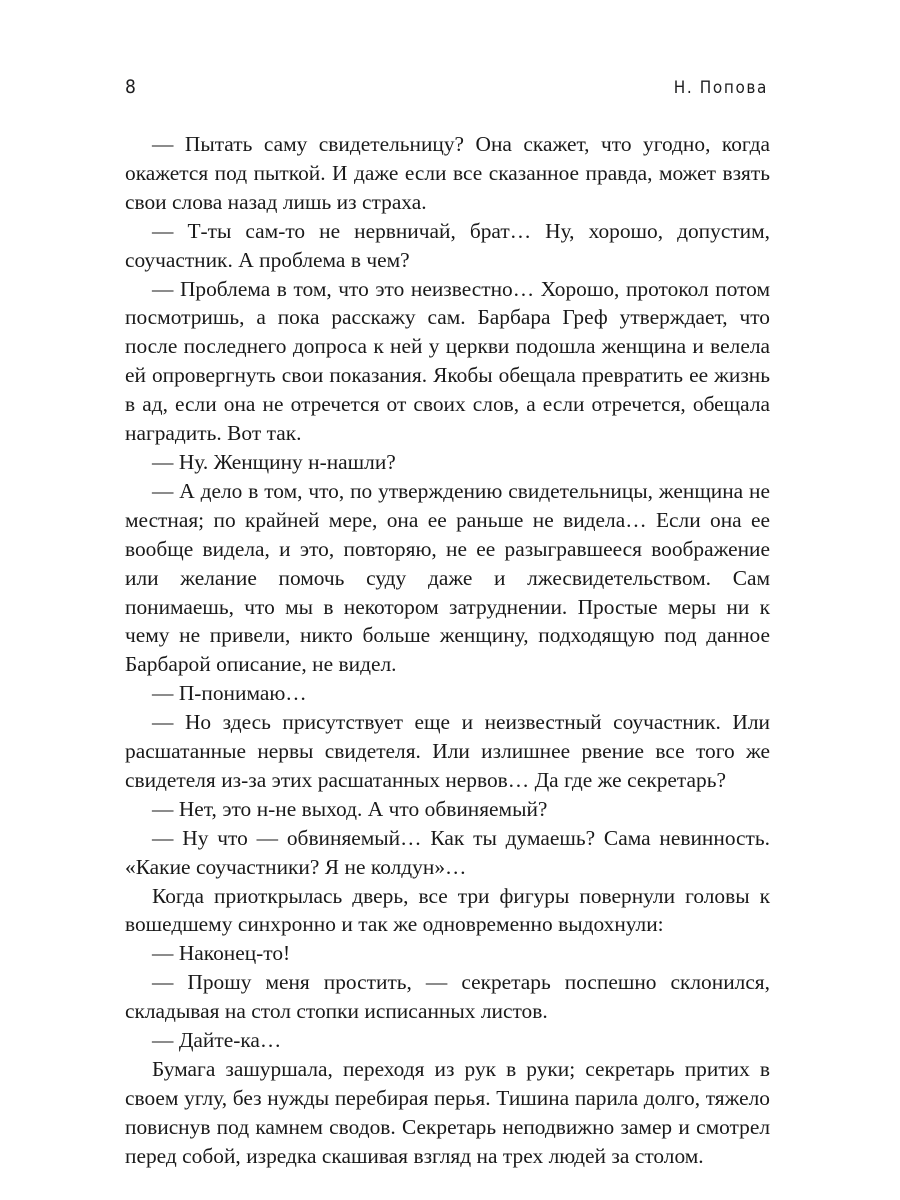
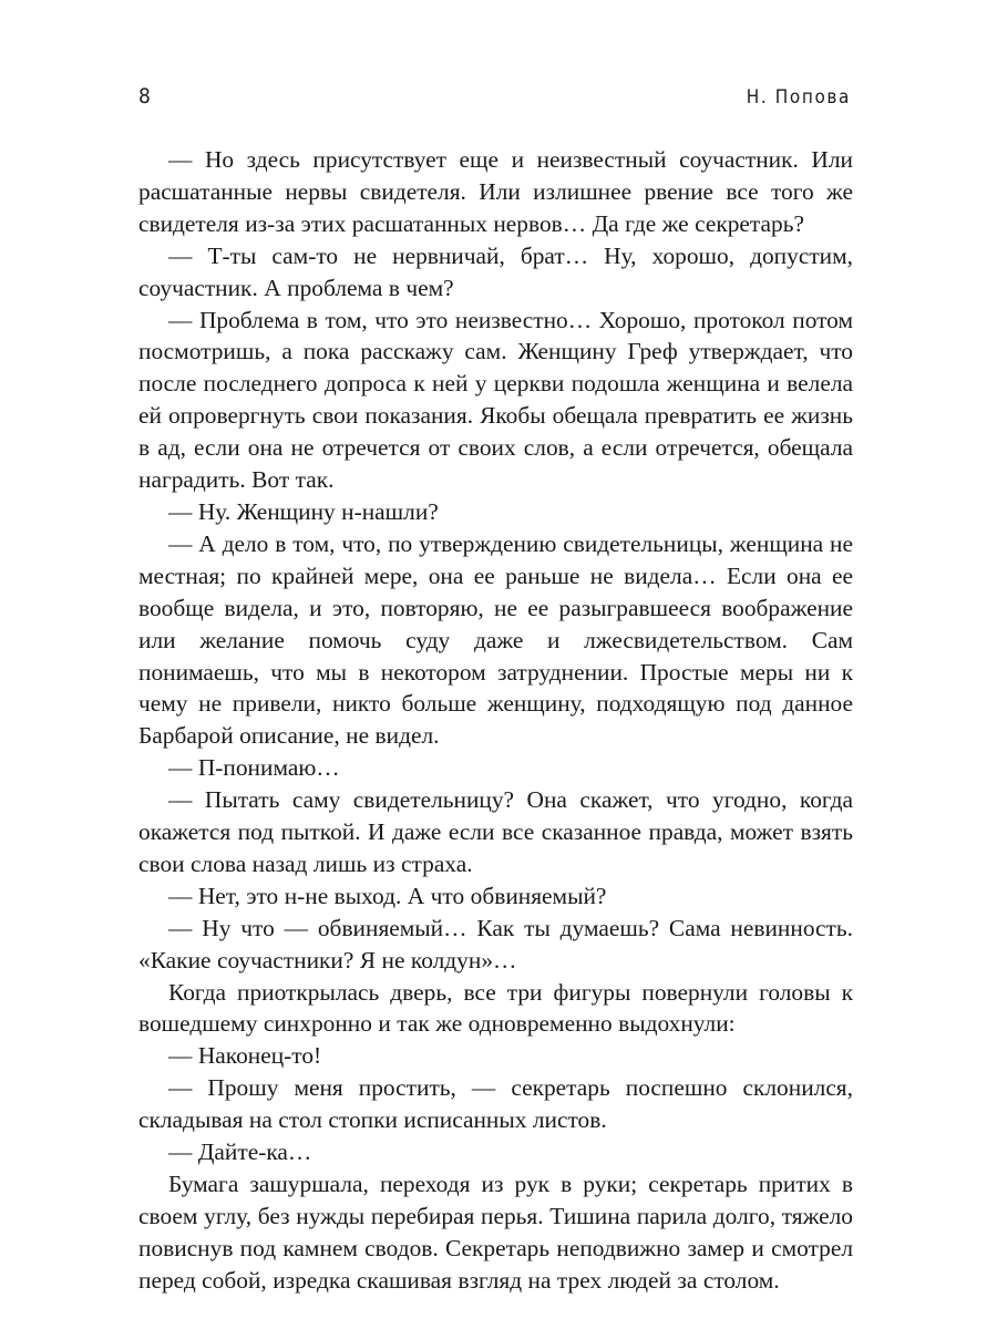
  8
  Н. Попова
- — Пытать саму свидетельницу? Она скажет, что угодно, когда окажется под пыткой. И даже если все сказанное правда, может взять свои слова назад лишь из страха.
+ — Но здесь присутствует еще и неизвестный соучастник. Или расшатанные нервы свидетеля. Или излишнее рвение все того же свидетеля из-за этих расшатанных нервов… Да где же секретарь?
  — Т-ты сам-то не нервничай, брат… Ну, хорошо, допустим, соучастник. А проблема в чем?
- — Проблема в том, что это неизвестно… Хорошо, протокол потом посмотришь, а пока расскажу сам. Барбара Греф утверждает, что после последнего допроса к ней у церкви подошла женщина и велела ей опровергнуть свои показания. Якобы обещала превратить ее жизнь в ад, если она не отречется от своих слов, а если отречется, обещала наградить. Вот так.
+ — Проблема в том, что это неизвестно… Хорошо, протокол потом посмотришь, а пока расскажу сам. Женщину Греф утверждает, что после последнего допроса к ней у церкви подошла женщина и велела ей опровергнуть свои показания. Якобы обещала превратить ее жизнь в ад, если она не отречется от своих слов, а если отречется, обещала наградить. Вот так.
  — Ну. Женщину н-нашли?
  — А дело в том, что, по утверждению свидетельницы, женщина не местная; по крайней мере, она ее раньше не видела… Если она ее вообще видела, и это, повторяю, не ее разыгравшееся воображение или желание помочь суду даже и лжесвидетельством. Сам понимаешь, что мы в некотором затруднении. Простые меры ни к чему не привели, никто больше женщину, подходящую под данное Барбарой описание, не видел.
  — П-понимаю…
- — Но здесь присутствует еще и неизвестный соучастник. Или расшатанные нервы свидетеля. Или излишнее рвение все того же свидетеля из-за этих расшатанных нервов… Да где же секретарь?
+ — Пытать саму свидетельницу? Она скажет, что угодно, когда окажется под пыткой. И даже если все сказанное правда, может взять свои слова назад лишь из страха.
  — Нет, это н-не выход. А что обвиняемый?
  — Ну что — обвиняемый… Как ты думаешь? Сама невинность. «Какие соучастники? Я не колдун»…
  Когда приоткрылась дверь, все три фигуры повернули головы к вошедшему синхронно и так же одновременно выдохнули:
  — Наконец-то!
  — Прошу меня простить, — секретарь поспешно склонился, складывая на стол стопки исписанных листов.
  — Дайте-ка…
  Бумага зашуршала, переходя из рук в руки; секретарь притих в своем углу, без нужды перебирая перья. Тишина парила долго, тяжело повиснув под камнем сводов. Секретарь неподвижно замер и смотрел перед собой, изредка скашивая взгляд на трех людей за столом.
